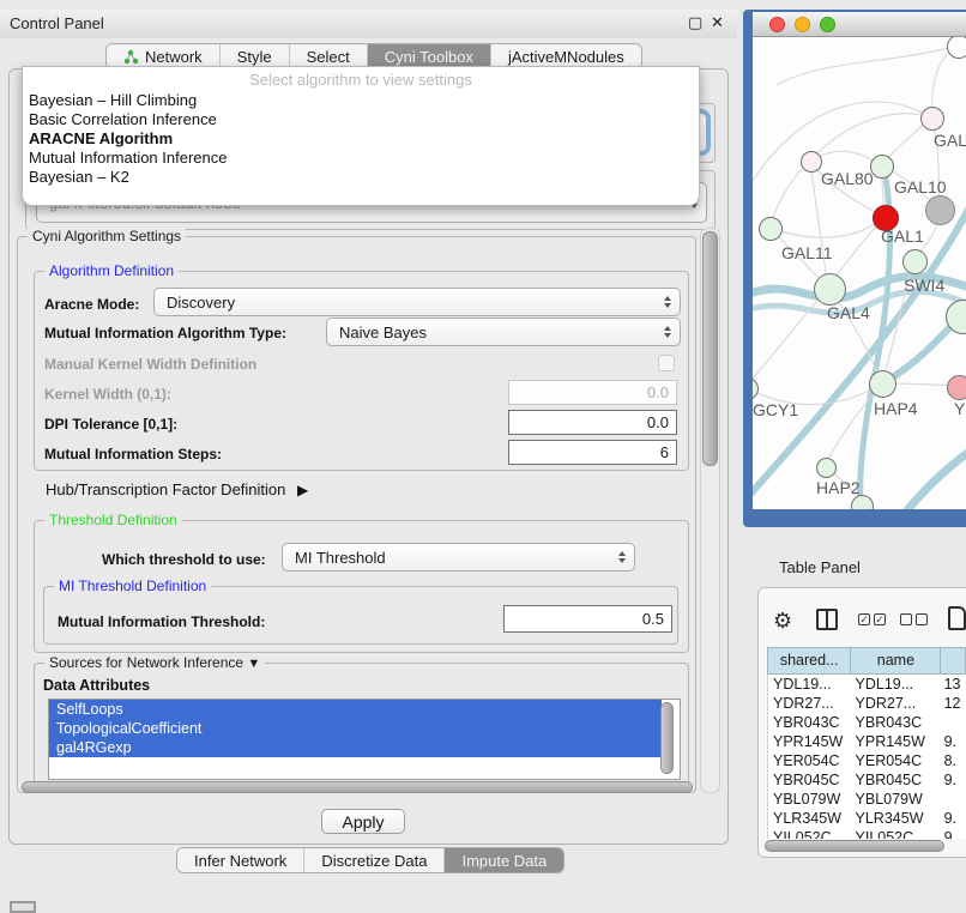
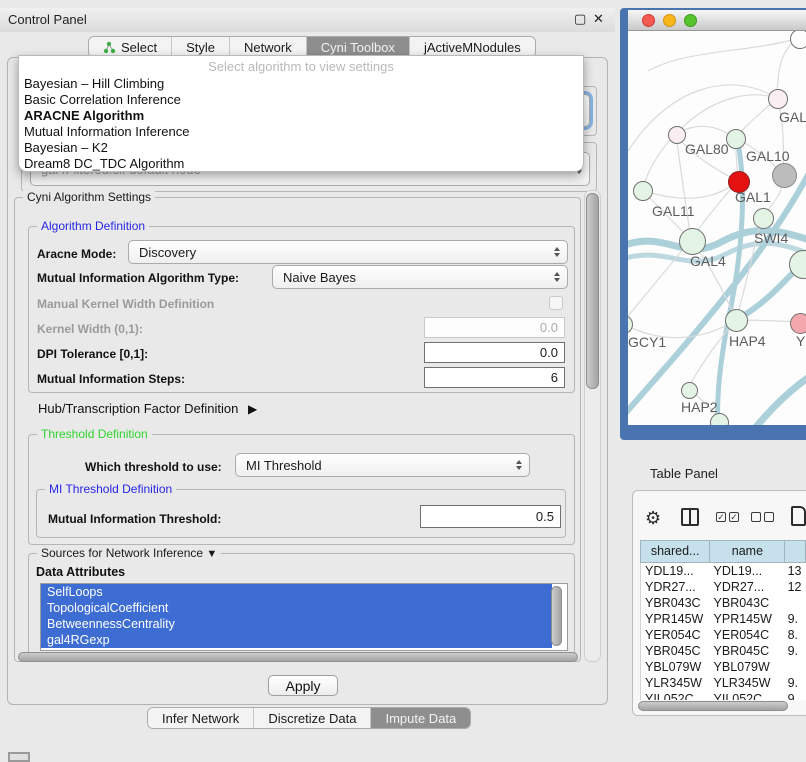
  Control Panel
  ▢
  ✕
- Network
+ Select
  Style
- Select
+ Network
  Cyni Toolbox
  jActiveMNodules
  Select algorithm to view settings
  Bayesian – Hill Climbing
  Basic Correlation Inference
  ARACNE Algorithm
  Mutual Information Inference
  Bayesian – K2
+ Dream8 DC_TDC Algorithm
  Cyni Algorithm Settings
  Algorithm Definition
  Aracne Mode:
  Discovery
  Mutual Information Algorithm Type:
  Naive Bayes
  Manual Kernel Width Definition
  Kernel Width (0,1):
  0.0
  DPI Tolerance [0,1]:
  0.0
  Mutual Information Steps:
  6
  Hub/Transcription Factor Definition ▶
  Threshold Definition
  Which threshold to use:
  MI Threshold
  MI Threshold Definition
  Mutual Information Threshold:
  0.5
  Sources for Network Inference ▼
  Data Attributes
  SelfLoops
  TopologicalCoefficient
+ BetweennessCentrality
  gal4RGexp
  Apply
  Infer Network
  Discretize Data
  Impute Data
  GAL
  GAL80
  GAL10
  GAL1
  GAL11
  SWI4
  GAL4
  HAP4
  Y
  GCY1
  HAP2
  Table Panel
  ⚙
  ✓
  ✓
  shared...
  name
  YDL19...
  YDL19...
  13
  YDR27...
  YDR27...
  12
  YBR043C
  YBR043C
  YPR145W
  YPR145W
  9.
  YER054C
  YER054C
  8.
  YBR045C
  YBR045C
  9.
  YBL079W
  YBL079W
  YLR345W
  YLR345W
  9.
  YIL052C
  YIL052C
  9
